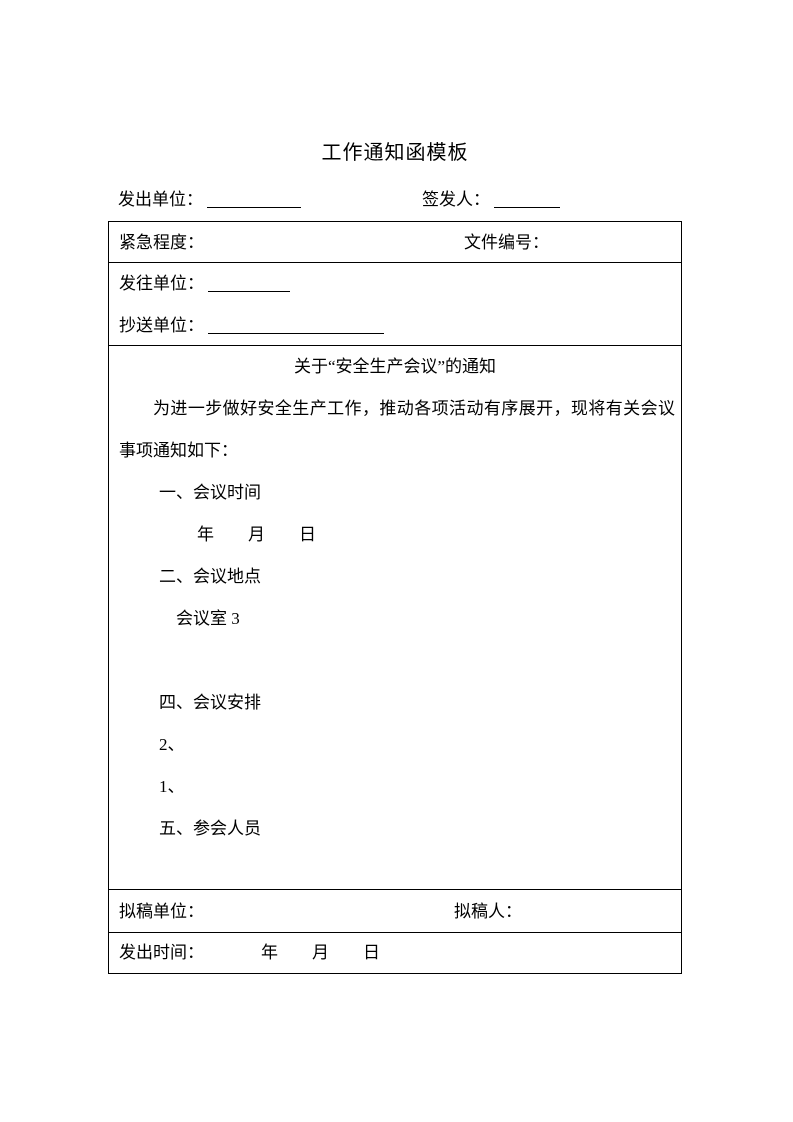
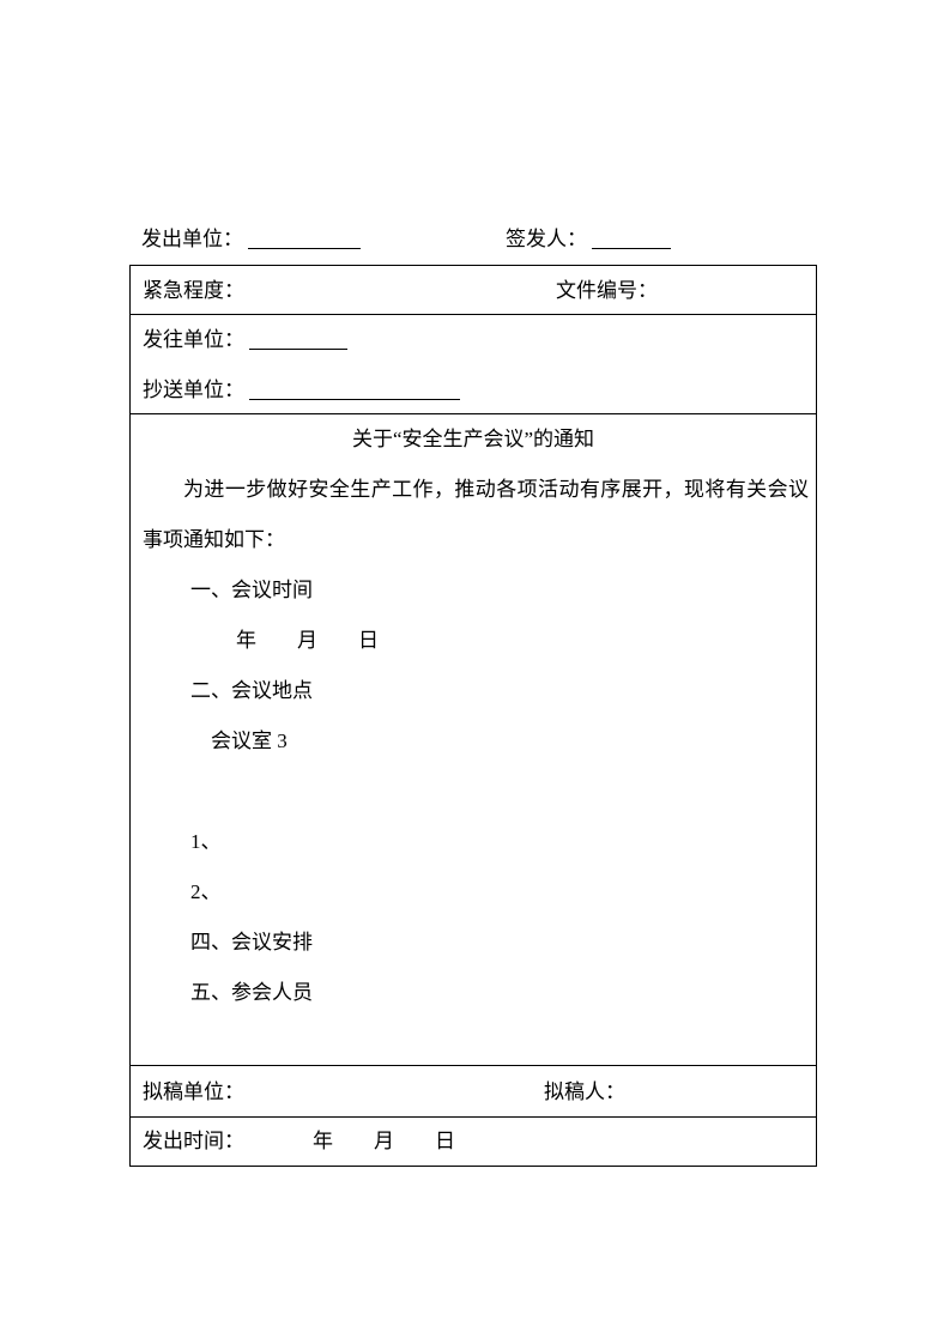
- 工作通知函模板
  发出单位：
  签发人：
  紧急程度：
  文件编号：
  发往单位：
  抄送单位：
  关于“安全生产会议”的通知
  为进一步做好安全生产工作，推动各项活动有序展开，现将有关会议事项通知如下：
  一、会议时间
  年 月 日
  二、会议地点
  会议室 3
- 四、会议安排
+ 1、
  2、
- 1、
+ 四、会议安排
  五、参会人员
  拟稿单位：
  拟稿人：
  发出时间：
  年 月 日
